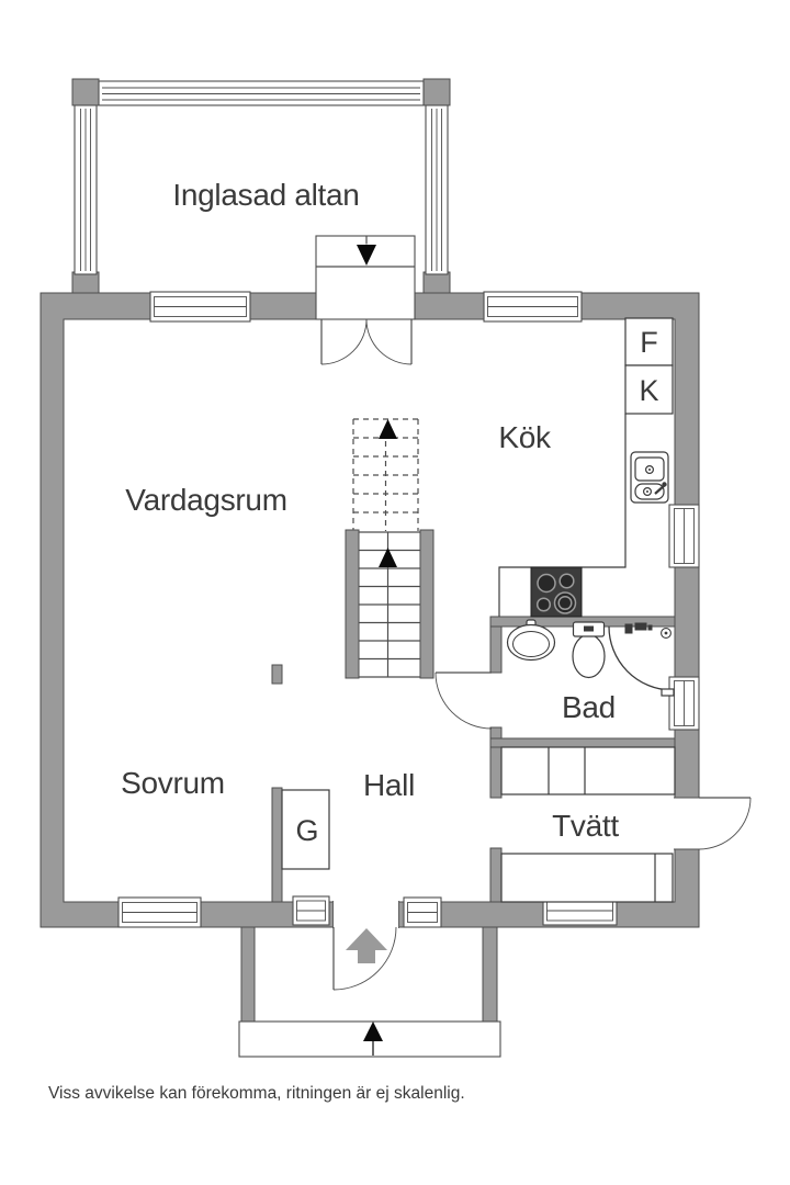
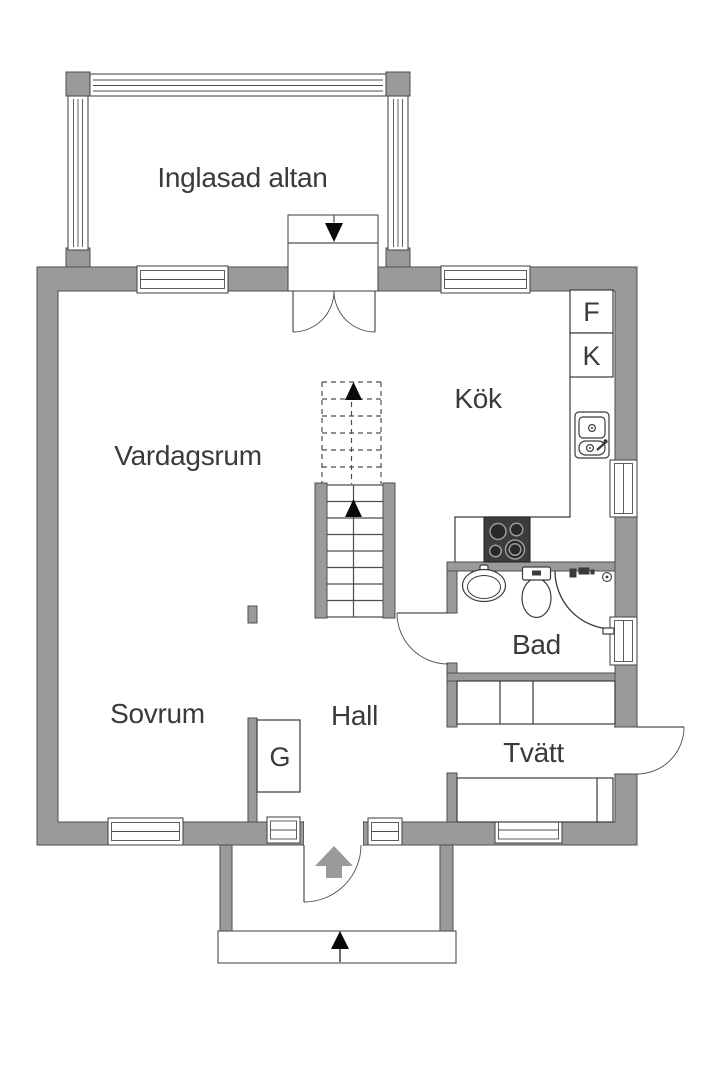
  Inglasad altan
  Vardagsrum
  Kök
  Sovrum
  Hall
  Bad
  Tvätt
  F
  K
  G
- Viss avvikelse kan förekomma, ritningen är ej skalenlig.
